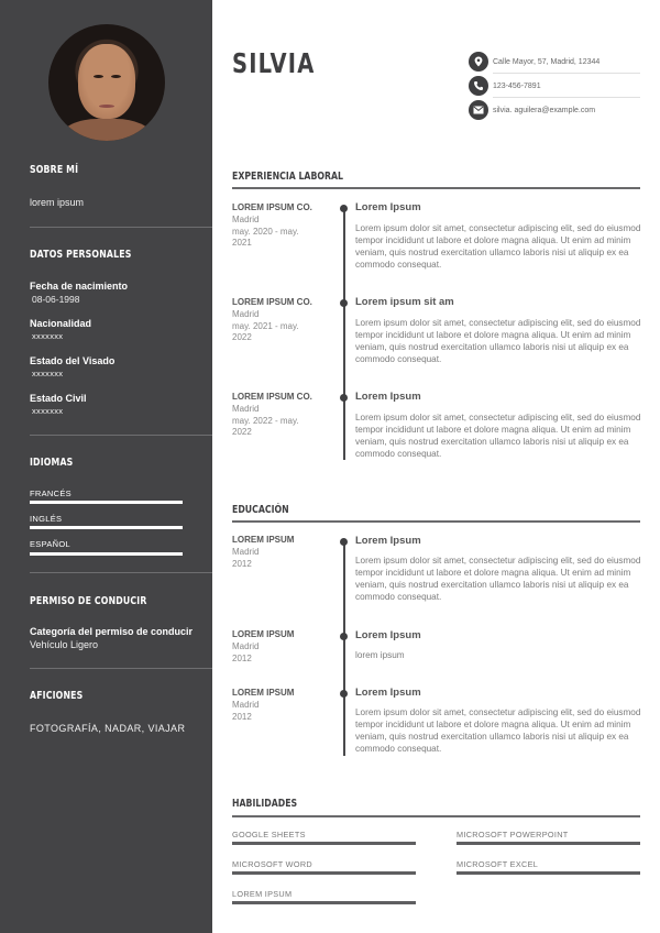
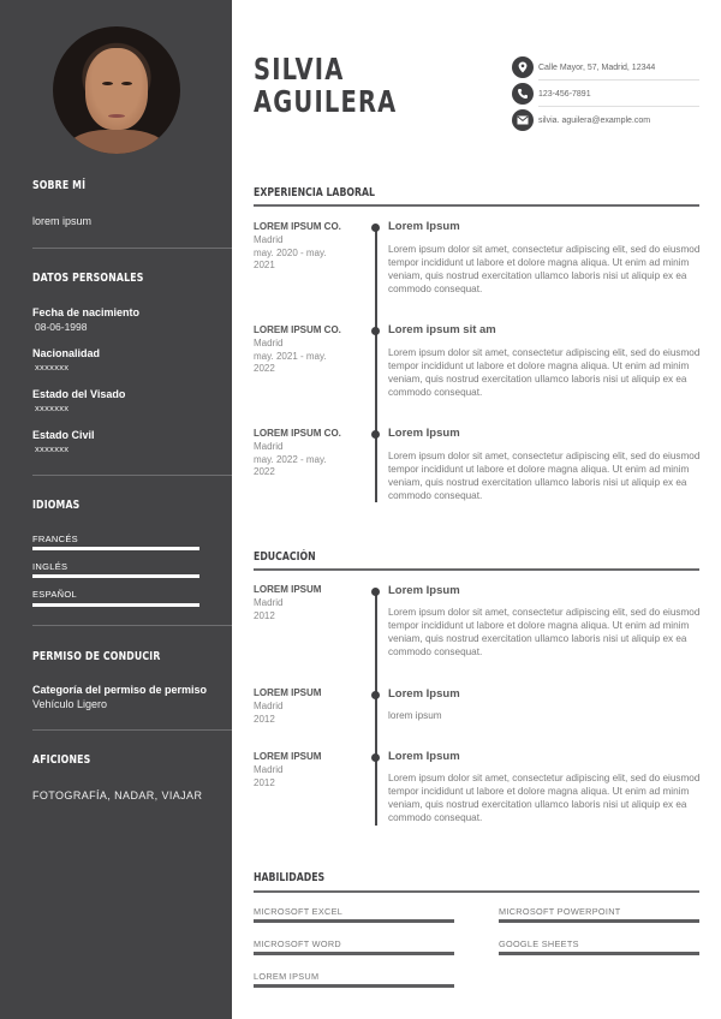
  SOBRE MÍ
  lorem ipsum
  DATOS PERSONALES
  Fecha de nacimiento
  08-06-1998
  Nacionalidad
  xxxxxxx
  Estado del Visado
  xxxxxxx
  Estado Civil
  xxxxxxx
  IDIOMAS
  FRANCÉS
  INGLÉS
  ESPAÑOL
  PERMISO DE CONDUCIR
- Categoría del permiso de conducir
+ Categoría del permiso de permiso
  Vehículo Ligero
  AFICIONES
  FOTOGRAFÍA, NADAR, VIAJAR
  SILVIA
+ AGUILERA
  EXPERIENCIA LABORAL
  LOREM IPSUM CO.
  Madrid
  may. 2020 - may.
  2021
  Lorem Ipsum
  Lorem ipsum dolor sit amet, consectetur adipiscing elit, sed do eiusmod tempor incididunt ut labore et dolore magna aliqua. Ut enim ad minim veniam, quis nostrud exercitation ullamco laboris nisi ut aliquip ex ea commodo consequat.
  LOREM IPSUM CO.
  Madrid
  may. 2021 - may.
  2022
  Lorem ipsum sit am
  Lorem ipsum dolor sit amet, consectetur adipiscing elit, sed do eiusmod tempor incididunt ut labore et dolore magna aliqua. Ut enim ad minim veniam, quis nostrud exercitation ullamco laboris nisi ut aliquip ex ea commodo consequat.
  LOREM IPSUM CO.
  Madrid
  may. 2022 - may.
  2022
  Lorem Ipsum
  Lorem ipsum dolor sit amet, consectetur adipiscing elit, sed do eiusmod tempor incididunt ut labore et dolore magna aliqua. Ut enim ad minim veniam, quis nostrud exercitation ullamco laboris nisi ut aliquip ex ea commodo consequat.
  EDUCACIÓN
  LOREM IPSUM
  Madrid
  2012
  Lorem Ipsum
  Lorem ipsum dolor sit amet, consectetur adipiscing elit, sed do eiusmod tempor incididunt ut labore et dolore magna aliqua. Ut enim ad minim veniam, quis nostrud exercitation ullamco laboris nisi ut aliquip ex ea commodo consequat.
  LOREM IPSUM
  Madrid
  2012
  Lorem Ipsum
  lorem ipsum
  LOREM IPSUM
  Madrid
  2012
  Lorem Ipsum
  Lorem ipsum dolor sit amet, consectetur adipiscing elit, sed do eiusmod tempor incididunt ut labore et dolore magna aliqua. Ut enim ad minim veniam, quis nostrud exercitation ullamco laboris nisi ut aliquip ex ea commodo consequat.
  HABILIDADES
- GOOGLE SHEETS
+ MICROSOFT EXCEL
  MICROSOFT POWERPOINT
  MICROSOFT WORD
- MICROSOFT EXCEL
+ GOOGLE SHEETS
  LOREM IPSUM
